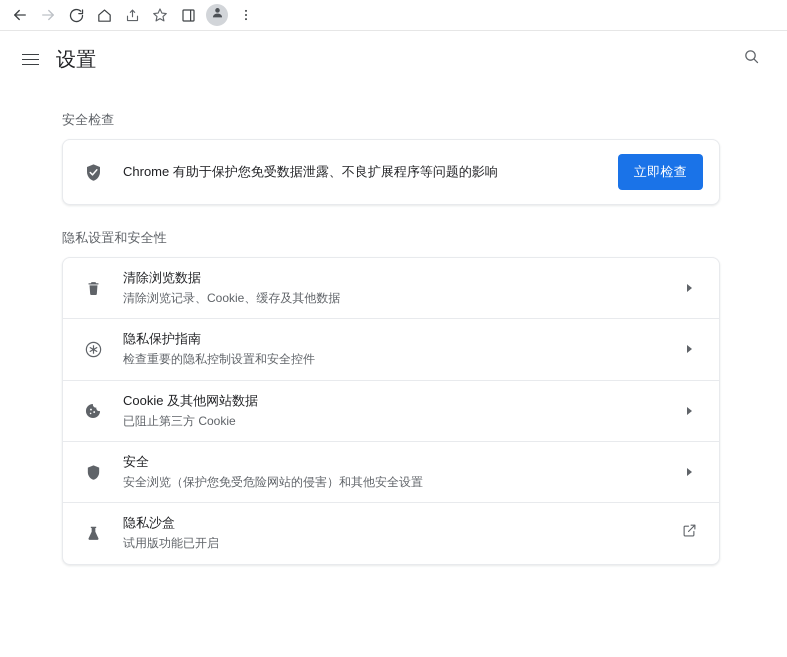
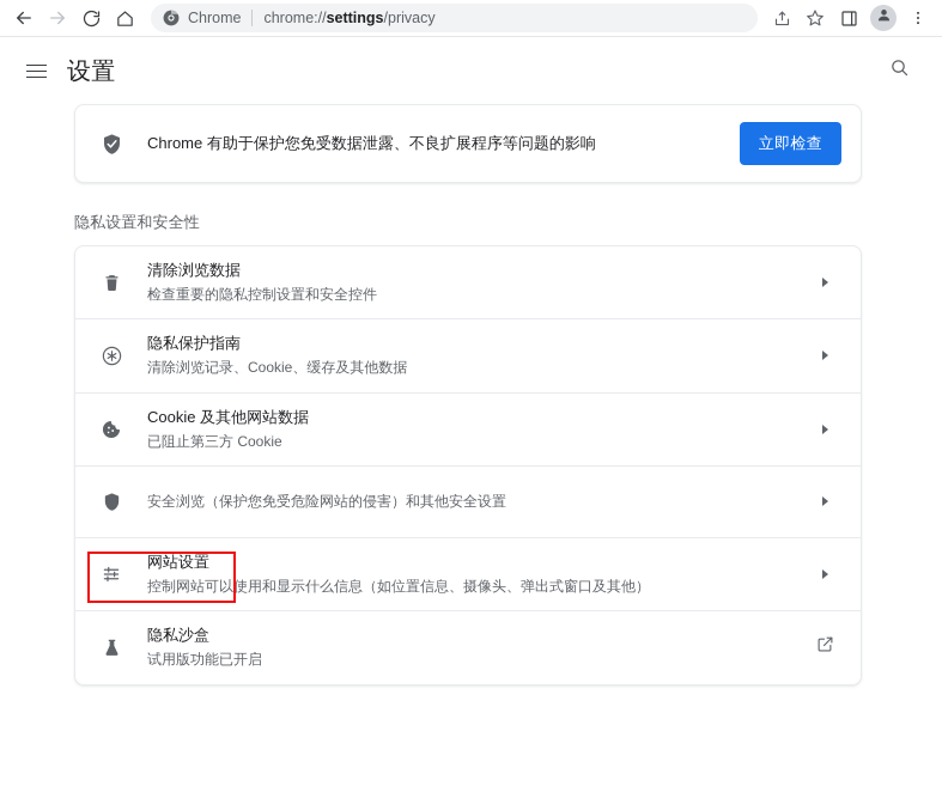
+ Chrome
+ chrome://settings/privacy
  设置
- 安全检查
  Chrome 有助于保护您免受数据泄露、不良扩展程序等问题的影响
  立即检查
  隐私设置和安全性
  清除浏览数据
- 清除浏览记录、Cookie、缓存及其他数据
+ 检查重要的隐私控制设置和安全控件
  隐私保护指南
- 检查重要的隐私控制设置和安全控件
+ 清除浏览记录、Cookie、缓存及其他数据
  Cookie 及其他网站数据
  已阻止第三方 Cookie
- 安全
  安全浏览（保护您免受危险网站的侵害）和其他安全设置
+ 网站设置
+ 控制网站可以使用和显示什么信息（如位置信息、摄像头、弹出式窗口及其他）
  隐私沙盒
  试用版功能已开启
